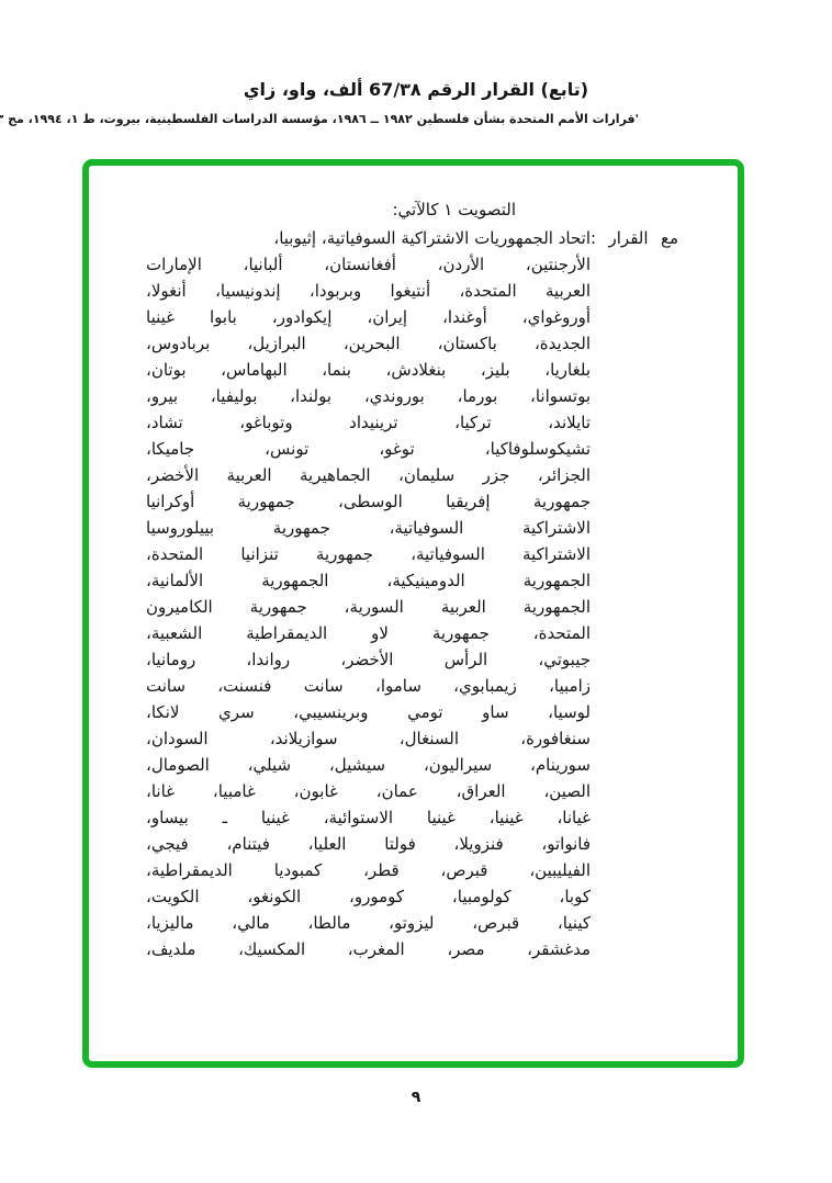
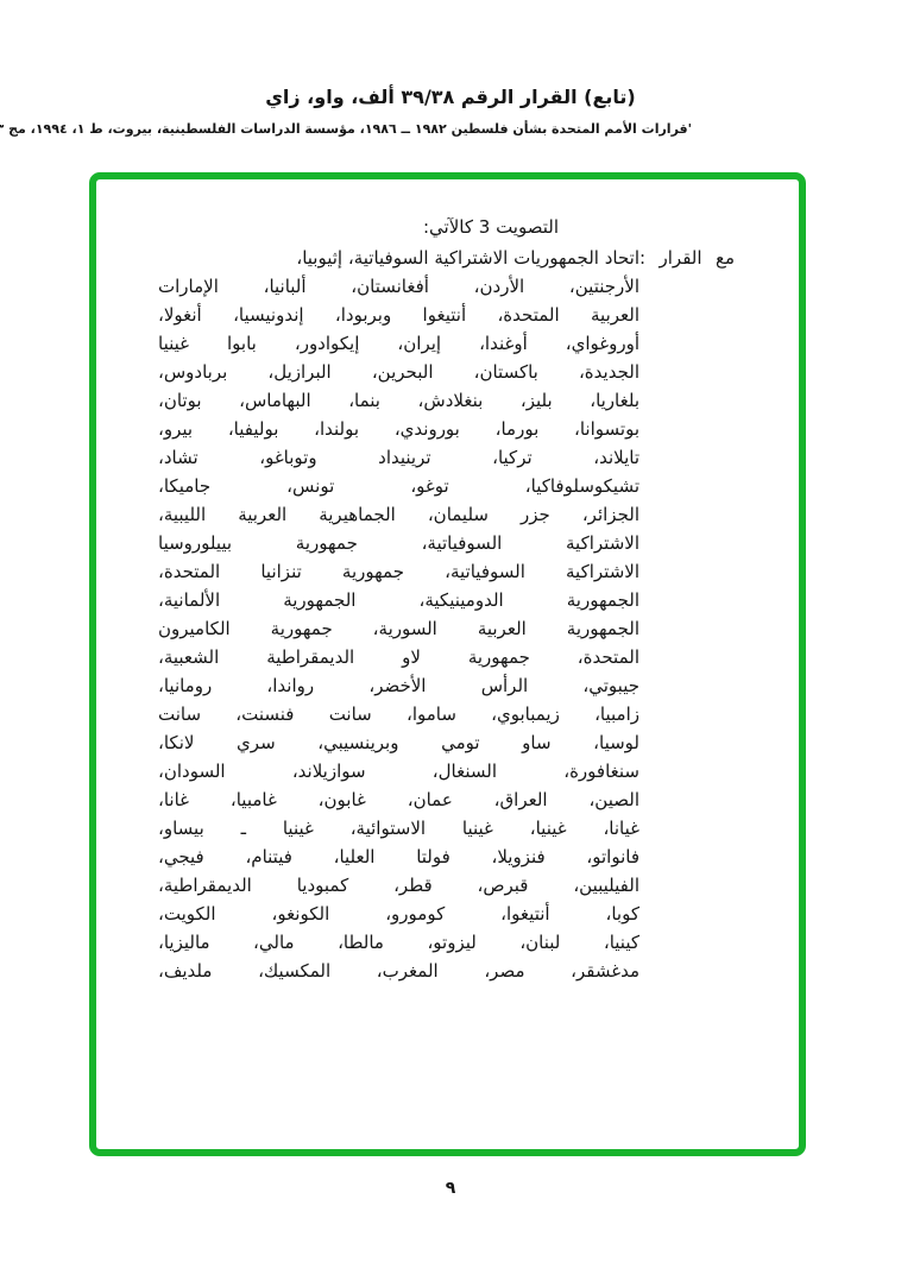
- (تابع) القرار الرقم 67/٣٨ ألف، واو، زاي
+ (تابع) القرار الرقم ٣٩/٣٨ ألف، واو، زاي
  'قرارات الأمم المتحدة بشأن فلسطين ١٩٨٢ ــ ١٩٨٦، مؤسسة الدراسات الفلسطينية، بيروت، ط ١، ١٩٩٤، مج
- التصويت ١ كالآتي:
+ التصويت 3 كالآتي:
  مع القرار :
  اتحاد الجمهوريات الاشتراكية السوفياتية، إثيوبيا،
  الأرجنتين، الأردن، أفغانستان، ألبانيا، الإمارات
  العربية المتحدة، أنتيغوا وبربودا، إندونيسيا، أنغولا،
  أوروغواي، أوغندا، إيران، إيكوادور، بابوا غينيا
  الجديدة، باكستان، البحرين، البرازيل، بربادوس،
  بلغاريا، بليز، بنغلادش، بنما، البهاماس، بوتان،
  بوتسوانا، بورما، بوروندي، بولندا، بوليفيا، بيرو،
  تايلاند، تركيا، ترينيداد وتوباغو، تشاد،
  تشيكوسلوفاكيا، توغو، تونس، جاميكا،
- الجزائر، جزر سليمان، الجماهيرية العربية الأخضر،
+ الجزائر، جزر سليمان، الجماهيرية العربية الليبية،
- جمهورية إفريقيا الوسطى، جمهورية أوكرانيا
  الاشتراكية السوفياتية، جمهورية بييلوروسيا
  الاشتراكية السوفياتية، جمهورية تنزانيا المتحدة،
  الجمهورية الدومينيكية، الجمهورية الألمانية،
  الجمهورية العربية السورية، جمهورية الكاميرون
  المتحدة، جمهورية لاو الديمقراطية الشعبية،
  جيبوتي، الرأس الأخضر، رواندا، رومانيا،
  زامبيا، زيمبابوي، ساموا، سانت فنسنت، سانت
  لوسيا، ساو تومي وبرينسيبي، سري لانكا،
  سنغافورة، السنغال، سوازيلاند، السودان،
- سورينام، سيراليون، سيشيل، شيلي، الصومال،
  الصين، العراق، عمان، غابون، غامبيا، غانا،
  غيانا، غينيا، غينيا الاستوائية، غينيا ـ بيساو،
  فانواتو، فنزويلا، فولتا العليا، فيتنام، فيجي،
  الفيليبين، قبرص، قطر، كمبوديا الديمقراطية،
- كوبا، كولومبيا، كومورو، الكونغو، الكويت،
+ كوبا، أنتيغوا، كومورو، الكونغو، الكويت،
- كينيا، قبرص، ليزوتو، مالطا، مالي، ماليزيا،
+ كينيا، لبنان، ليزوتو، مالطا، مالي، ماليزيا،
  مدغشقر، مصر، المغرب، المكسيك، ملديف،
  ٩
